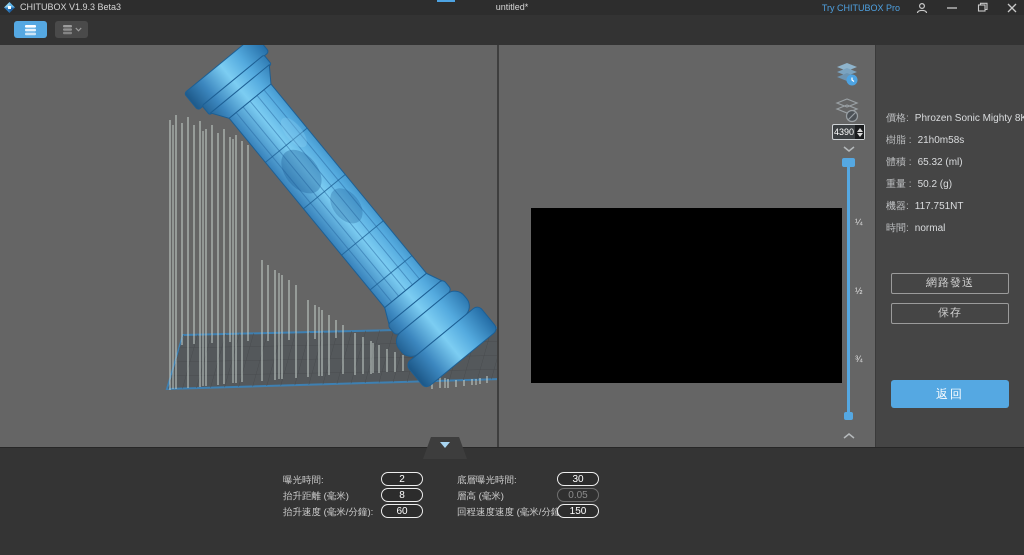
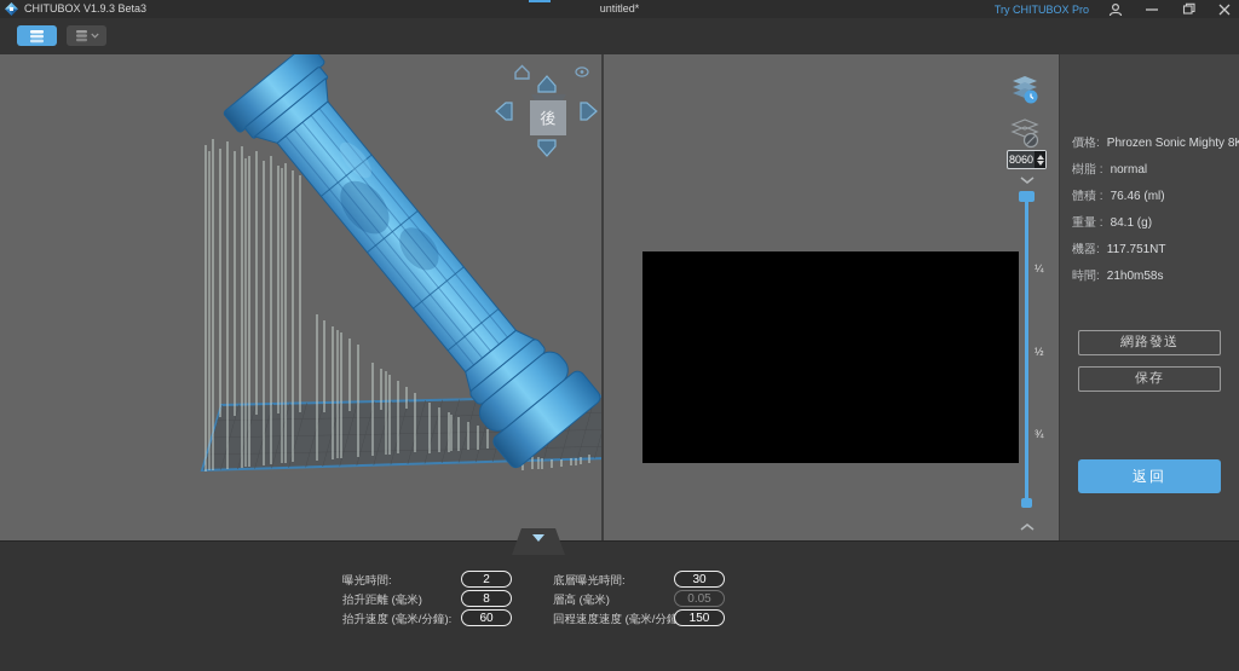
  CHITUBOX V1.9.3 Beta3
  untitled*
  Try CHITUBOX Pro
+ 後
- 4390
+ 8060
  ¼
  ½
  ¾
  價格: Phrozen Sonic Mighty 8
- 樹脂 : 21h0m58s
+ 樹脂 : normal
- 體積 : 65.32 (ml)
+ 體積 : 76.46 (ml)
- 重量 : 50.2 (g)
+ 重量 : 84.1 (g)
  機器: 117.751NT
- 時間: normal
+ 時間: 21h0m58s
  網路發送
  保存
  返回
  曝光時間:
  2
  底層曝光時間:
  30
  抬升距離 (毫米)
  8
  層高 (毫米)
  0.05
  抬升速度 (毫米/分鐘):
  60
  回程速度速度 (毫米/分鐘
  150
